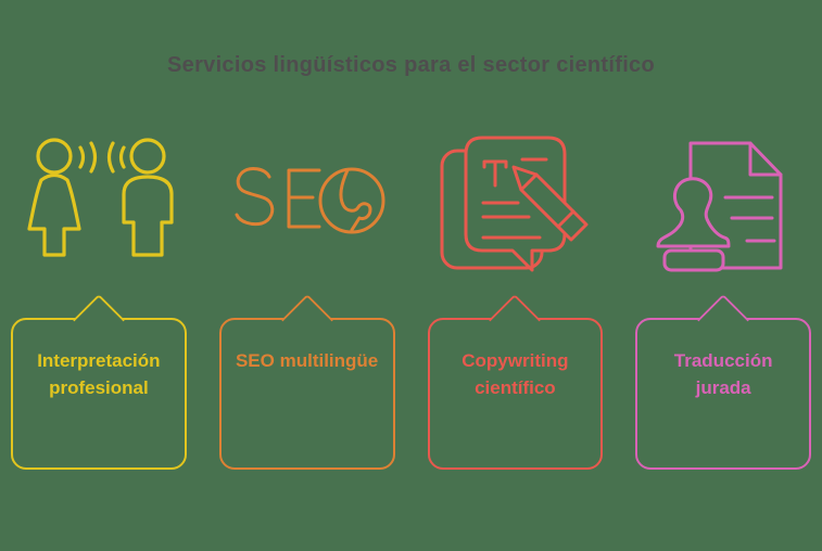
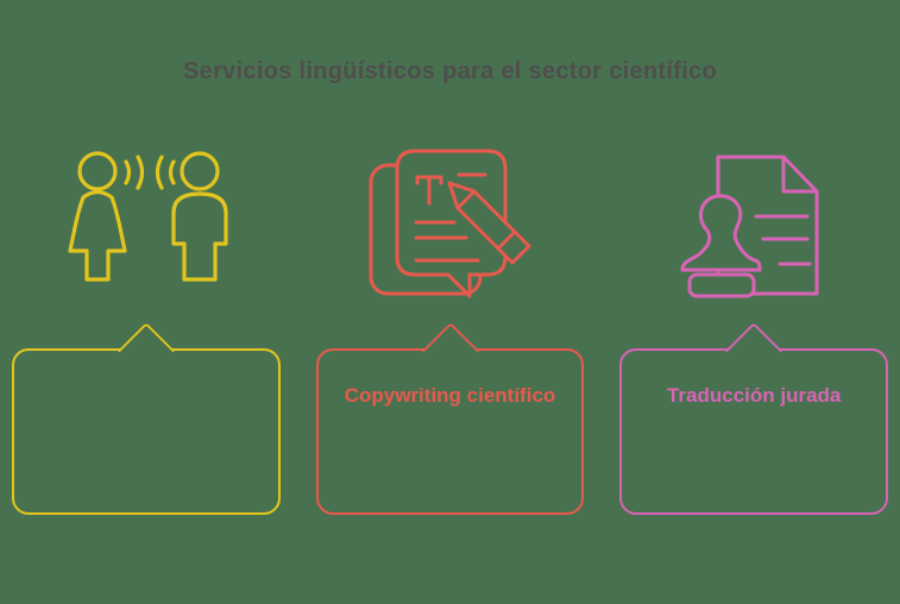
  Servicios lingüísticos para el sector científico
- Interpretación profesional
- SEO multilingüe
  Copywriting científico
  Traducción jurada
